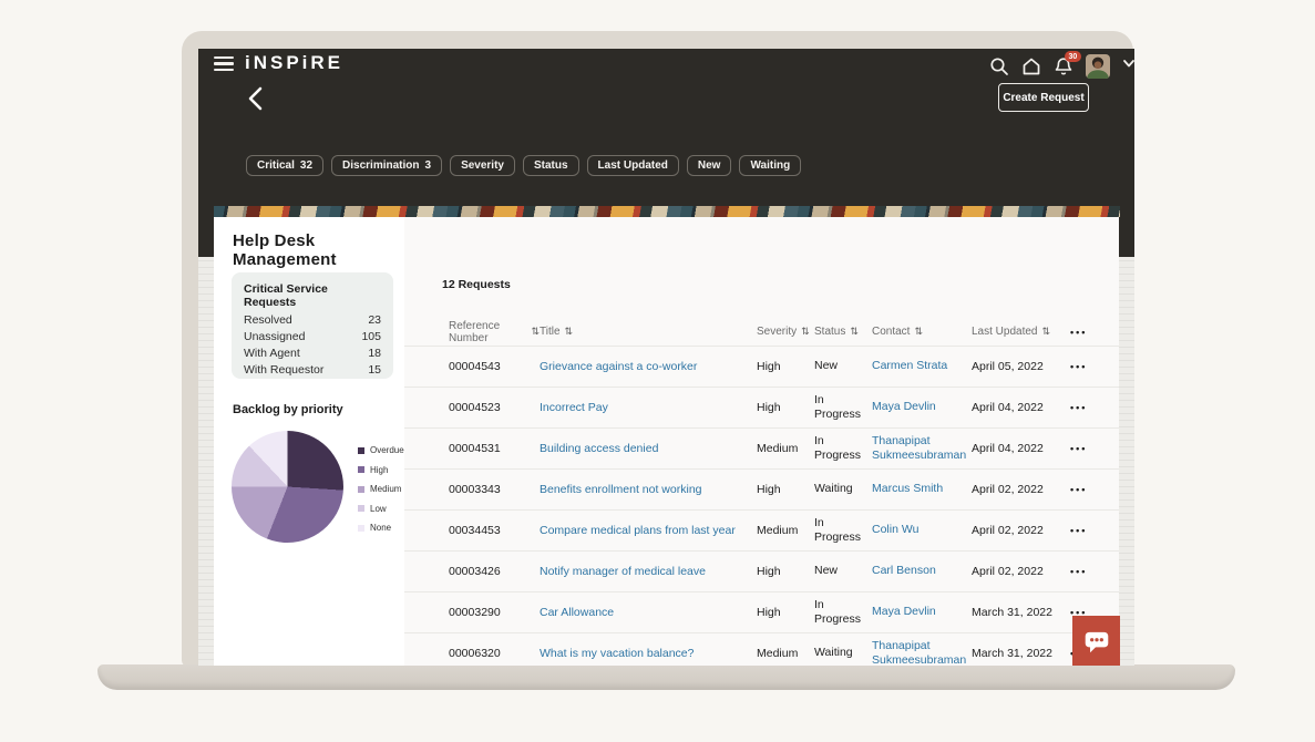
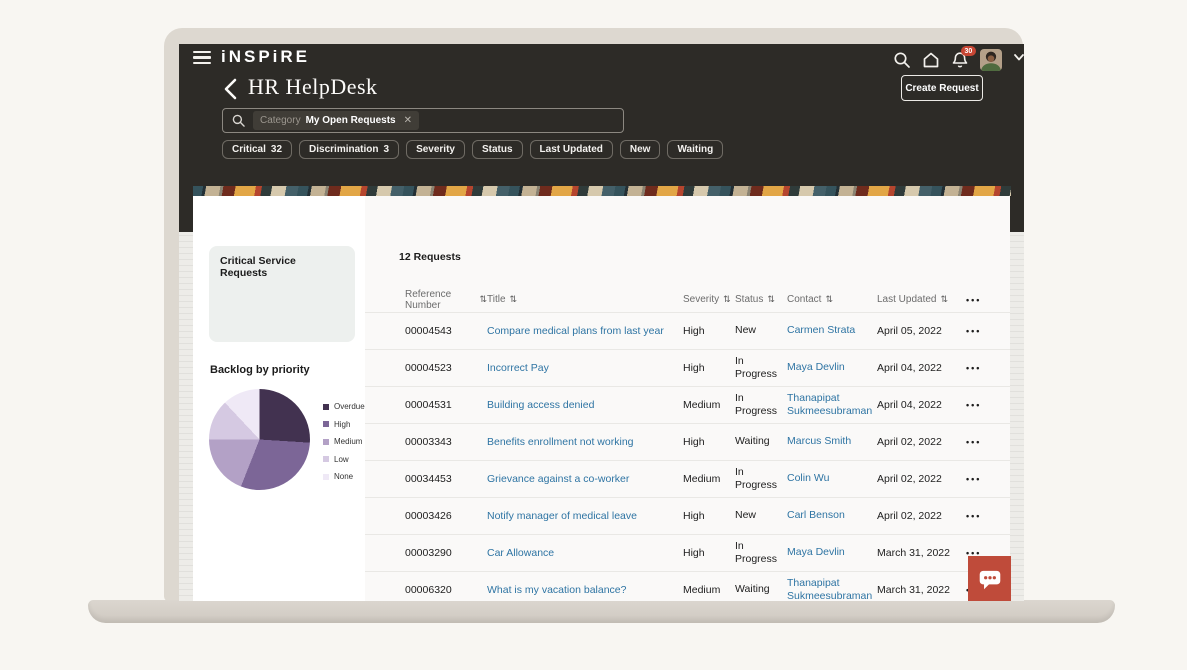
  iNSPiRE
+ HR HelpDesk
  Create Request
+ Category
+ My Open Requests
+ ✕
  Critical
  32
  Discrimination
  3
  Severity
  Status
  Last Updated
  New
  Waiting
- Help Desk Management
  Critical Service Requests
- Resolved
- 23
- Unassigned
- 105
- With Agent
- 18
- With Requestor
- 15
  Backlog by priority
  Overdue
  High
  Medium
  Low
  None
  12 Requests
  Reference Number
  ⇅
  Title
  ⇅
  Severity
  ⇅
  Status
  ⇅
  Contact
  ⇅
  Last Updated
  ⇅
  •••
  00004543
- Grievance against a co-worker
+ Compare medical plans from last year
  High
  New
  Carmen Strata
  April 05, 2022
  •••
  00004523
  Incorrect Pay
  High
  In Progress
  Maya Devlin
  April 04, 2022
  •••
  00004531
  Building access denied
  Medium
  In Progress
  Thanapipat Sukmeesubraman
  April 04, 2022
  •••
  00003343
  Benefits enrollment not working
  High
  Waiting
  Marcus Smith
  April 02, 2022
  •••
  00034453
- Compare medical plans from last year
+ Grievance against a co-worker
  Medium
  In Progress
  Colin Wu
  April 02, 2022
  •••
  00003426
  Notify manager of medical leave
  High
  New
  Carl Benson
  April 02, 2022
  •••
  00003290
  Car Allowance
  High
  In Progress
  Maya Devlin
  March 31, 2022
  •••
  00006320
  What is my vacation balance?
  Medium
  Waiting
  Thanapipat Sukmeesubraman
  March 31, 2022
